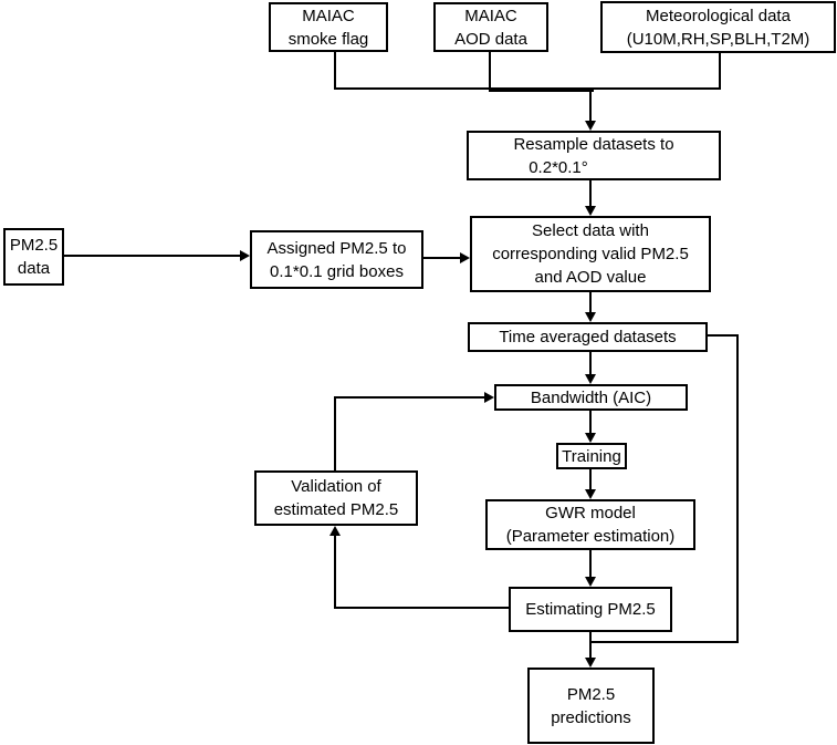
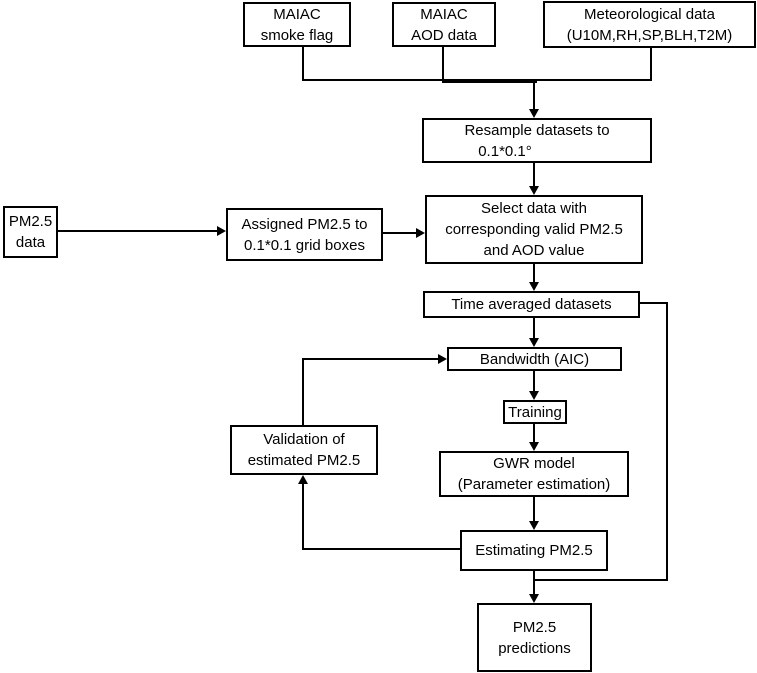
  MAIAC
  smoke flag
  MAIAC
  AOD data
  Meteorological data
  (U10M,RH,SP,BLH,T2M)
  Resample datasets to
- 0.2*0.1°
+ 0.1*0.1°
  PM2.5
  data
  Assigned PM2.5 to
  0.1*0.1 grid boxes
  Select data with
  corresponding valid PM2.5
  and AOD value
  Time averaged datasets
  Bandwidth (AIC)
  Training
  GWR model
  (Parameter estimation)
  Validation of
  estimated PM2.5
  Estimating PM2.5
  PM2.5
  predictions
